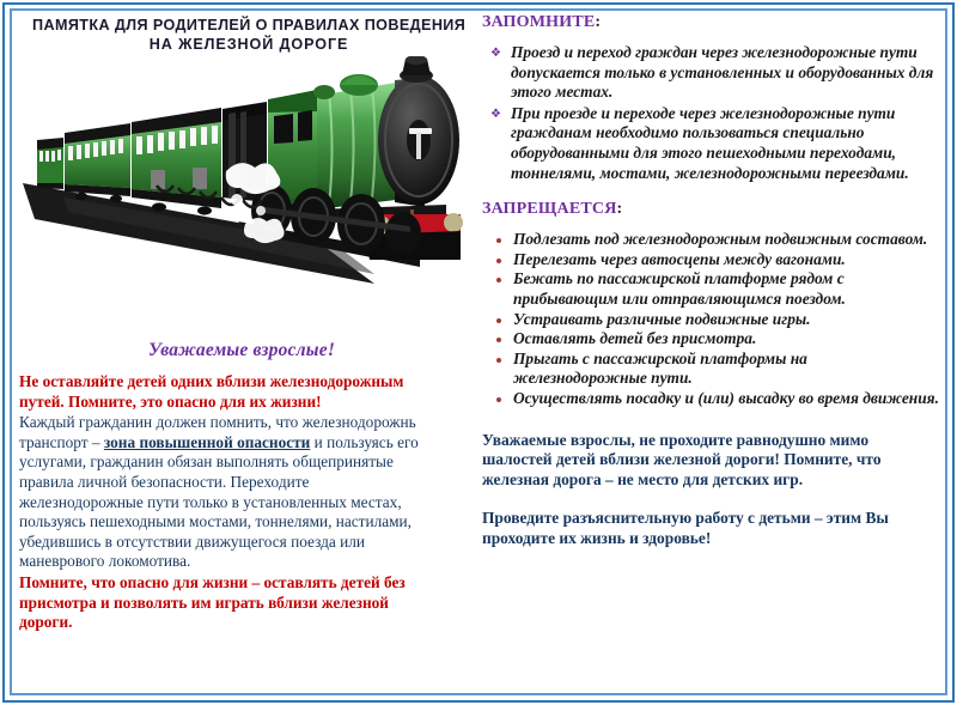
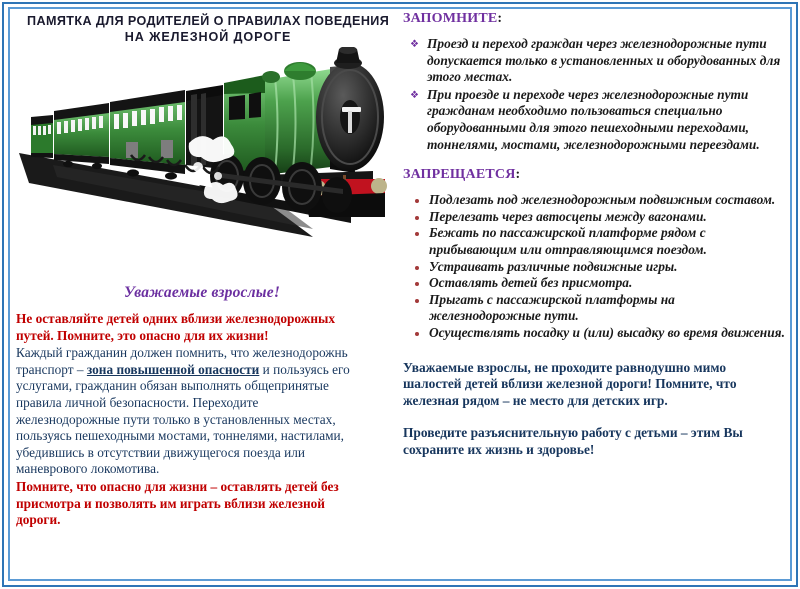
  ПАМЯТКА ДЛЯ РОДИТЕЛЕЙ О ПРАВИЛАХ ПОВЕДЕНИЯ
  НА ЖЕЛЕЗНОЙ ДОРОГЕ
  Уважаемые взрослые!
- Не оставляйте детей одних вблизи железнодорожным
+ Не оставляйте детей одних вблизи железнодорожных
  путей. Помните, это опасно для их жизни!
  Каждый гражданин должен помнить, что железнодорожнь
  транспорт – зона повышенной опасности и пользуясь его
  услугами, гражданин обязан выполнять общепринятые
  правила личной безопасности. Переходите
  железнодорожные пути только в установленных местах,
  пользуясь пешеходными мостами, тоннелями, настилами,
  убедившись в отсутствии движущегося поезда или
  маневрового локомотива.
  Помните, что опасно для жизни – оставлять детей без
  присмотра и позволять им играть вблизи железной
  дороги.
  ЗАПОМНИТЕ:
  Проезд и переход граждан через железнодорожные пути допускается только в установленных и оборудованных для этого местах.
  При проезде и переходе через железнодорожные пути гражданам необходимо пользоваться специально оборудованными для этого пешеходными переходами, тоннелями, мостами, железнодорожными переездами.
  ЗАПРЕЩАЕТСЯ:
  Подлезать под железнодорожным подвижным составом.
  Перелезать через автосцепы между вагонами.
  Бежать по пассажирской платформе рядом с прибывающим или отправляющимся поездом.
  Устраивать различные подвижные игры.
  Оставлять детей без присмотра.
  Прыгать с пассажирской платформы на железнодорожные пути.
  Осуществлять посадку и (или) высадку во время движения.
  Уважаемые взрослы, не проходите равнодушно мимо
  шалостей детей вблизи железной дороги! Помните, что
- железная дорога – не место для детских игр.
+ железная рядом – не место для детских игр.
  Проведите разъяснительную работу с детьми – этим Вы
- проходите их жизнь и здоровье!
+ сохраните их жизнь и здоровье!
